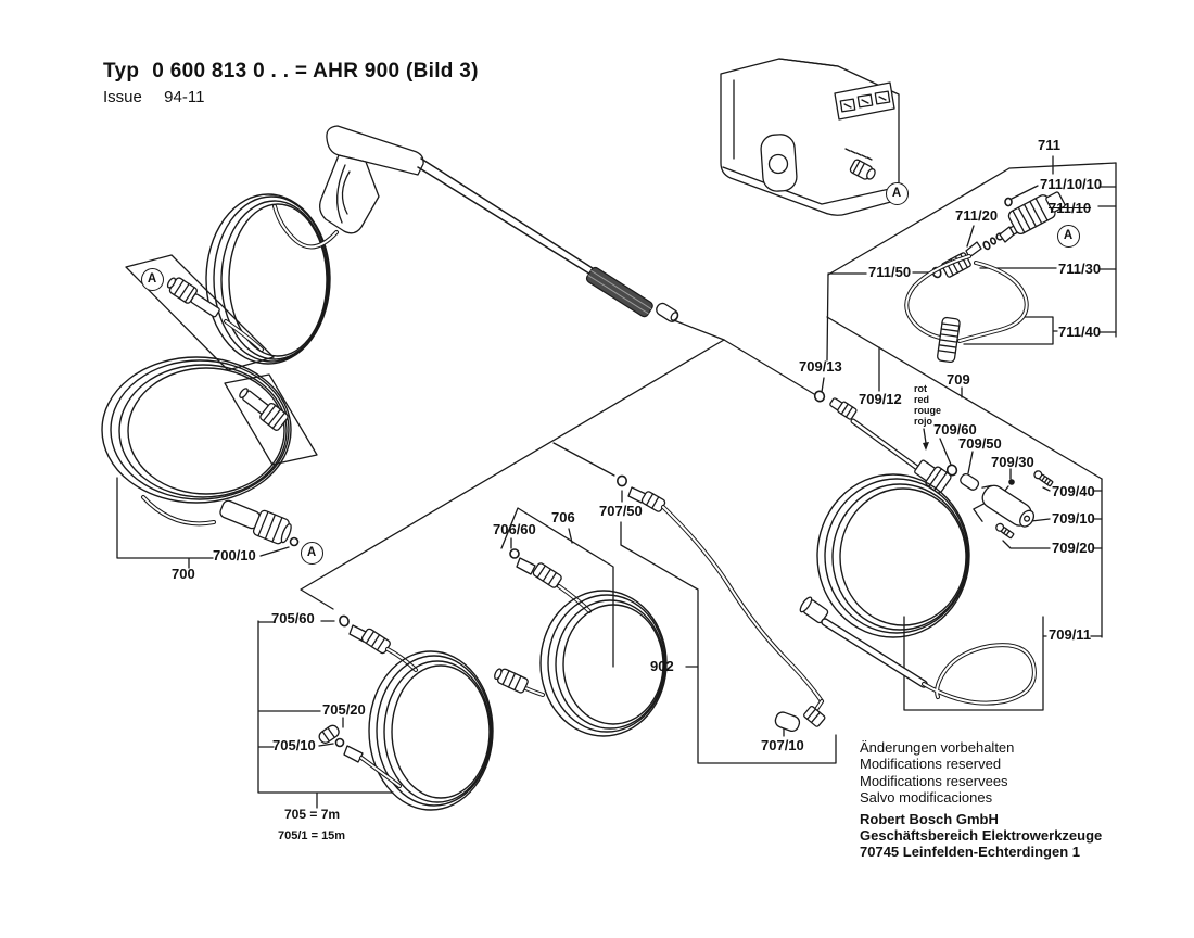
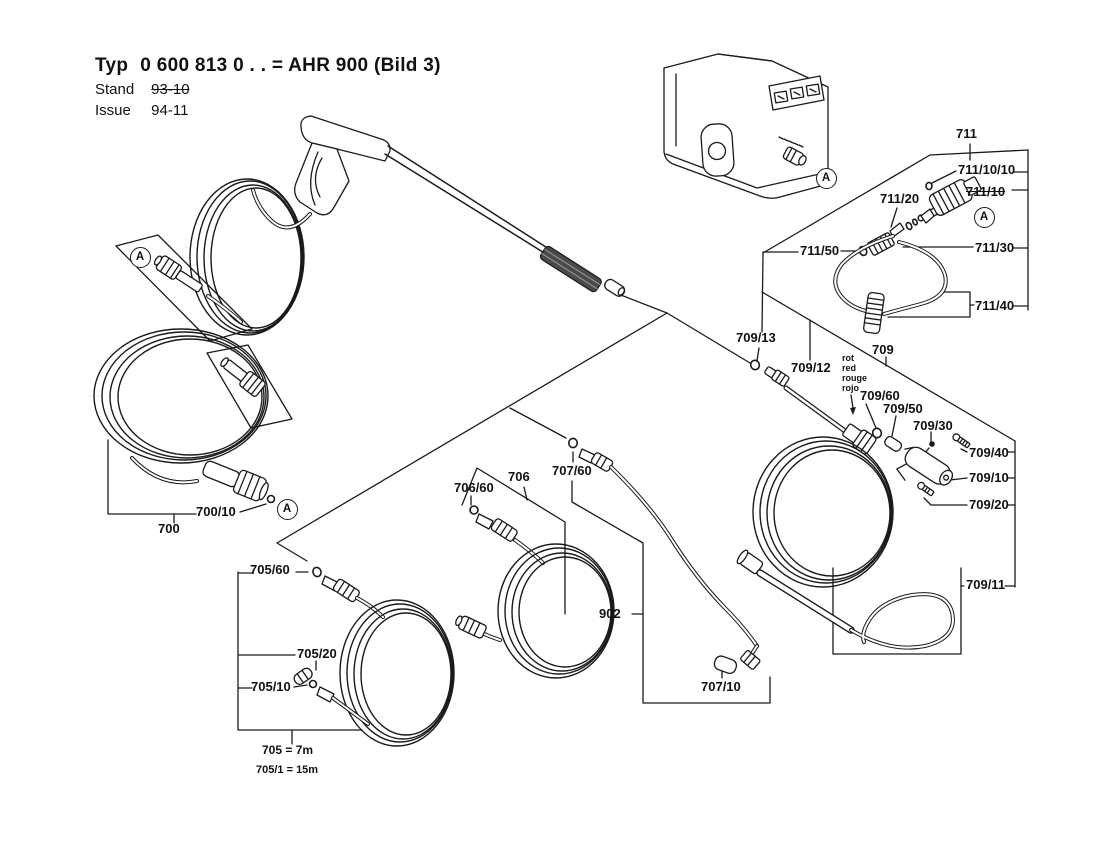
  Typ 0 600 813 0 . . = AHR 900 (Bild 3)
+ Stand 93-10
  Issue 94-11
  711
  711/10/10
  711/10
  711/20
  711/50
  711/30
  711/40
  709/13
  709/12
  709
  709/60
  709/50
  709/30
  709/40
  709/10
  709/20
  709/11
- 707/50
+ 707/60
  902
  707/10
  706/60
  706
  700/10
  700
  705/60
  705/20
  705/10
  705 = 7m
  705/1 = 15m
  A
  A
  A
  A
  rot
  red
  rouge
  rojo
- Änderungen vorbehalten
- Modifications reserved
- Modifications reservees
- Salvo modificaciones
- Robert Bosch GmbH
- Geschäftsbereich Elektrowerkzeuge
- 70745 Leinfelden-Echterdingen 1
